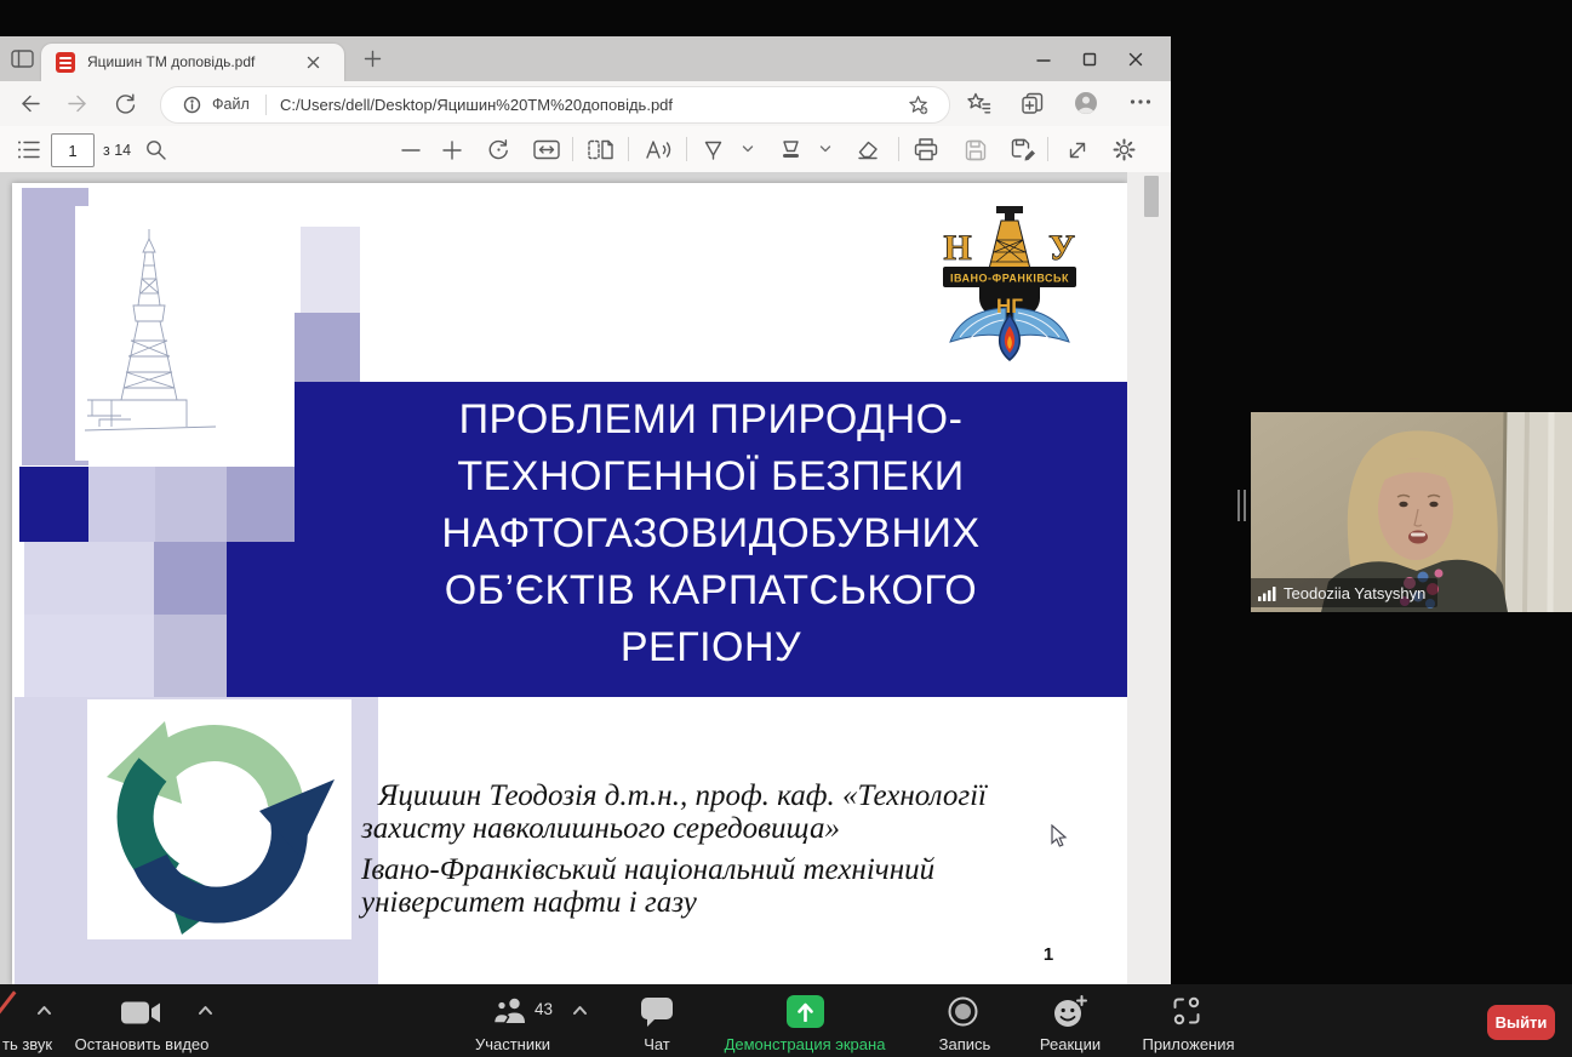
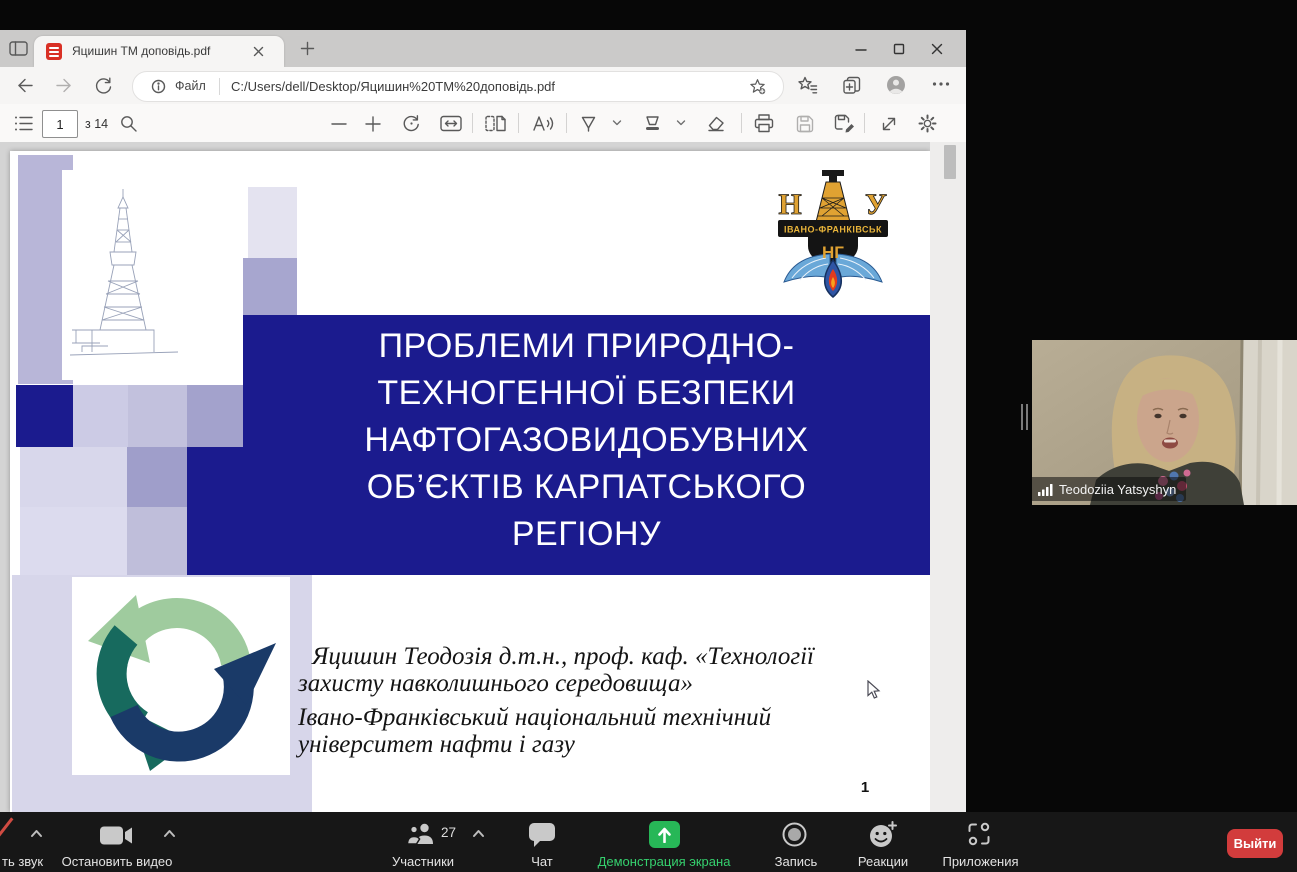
  Яцишин ТМ доповідь.pdf
  Файл
  C:/Users/dell/Desktop/Яцишин%20ТМ%20доповідь.pdf
  1
  з 14
  ПРОБЛЕМИ ПРИРОДНО-
  ТЕХНОГЕННОЇ БЕЗПЕКИ
  НАФТОГАЗОВИДОБУВНИХ
  ОБ’ЄКТІВ КАРПАТСЬКОГО
  РЕГІОНУ
  Н
  У
  ІВАНО-ФРАНКІВСЬК
  НГ
  Яцишин Теодозія д.т.н., проф. каф. «Технології захисту навколишнього середовища»
  Івано-Франківський національний технічний університет нафти і газу
  1
  Teodoziia Yatsyshyn
  ть звук
  Остановить видео
- 43
+ 27
  Участники
  Чат
  Демонстрация экрана
  Запись
  Реакции
  Приложения
  Выйти
